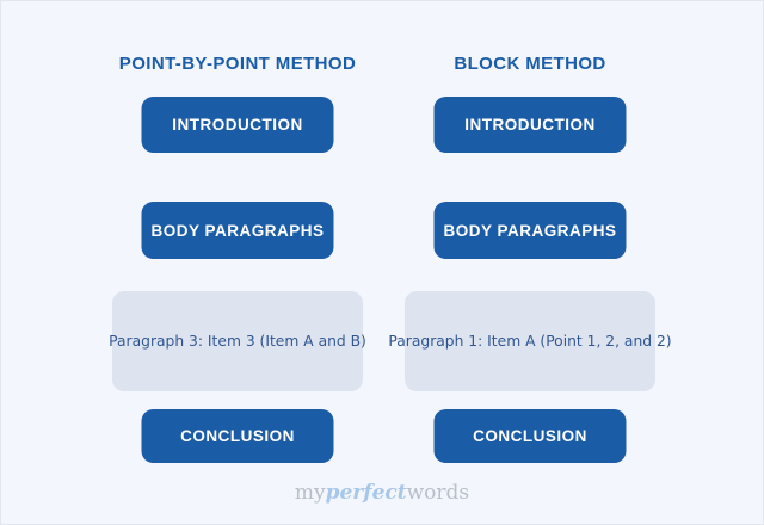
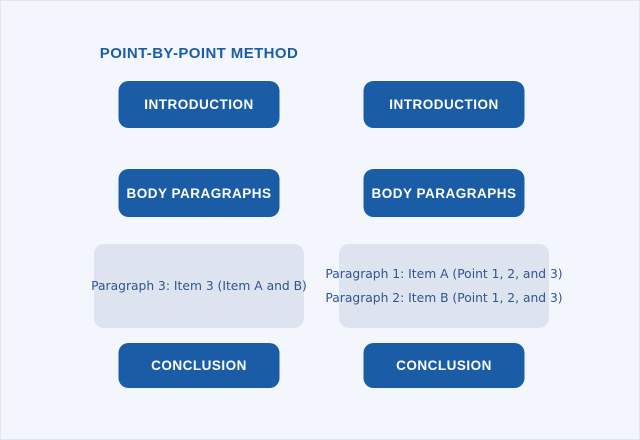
  POINT-BY-POINT METHOD
  INTRODUCTION
  BODY PARAGRAPHS
  Paragraph 3: Item 3 (Item A and B)
  CONCLUSION
- BLOCK METHOD
  INTRODUCTION
  BODY PARAGRAPHS
- Paragraph 1: Item A (Point 1, 2, and 2)
+ Paragraph 1: Item A (Point 1, 2, and 3)
+ Paragraph 2: Item B (Point 1, 2, and 3)
  CONCLUSION
- myperfectwords
